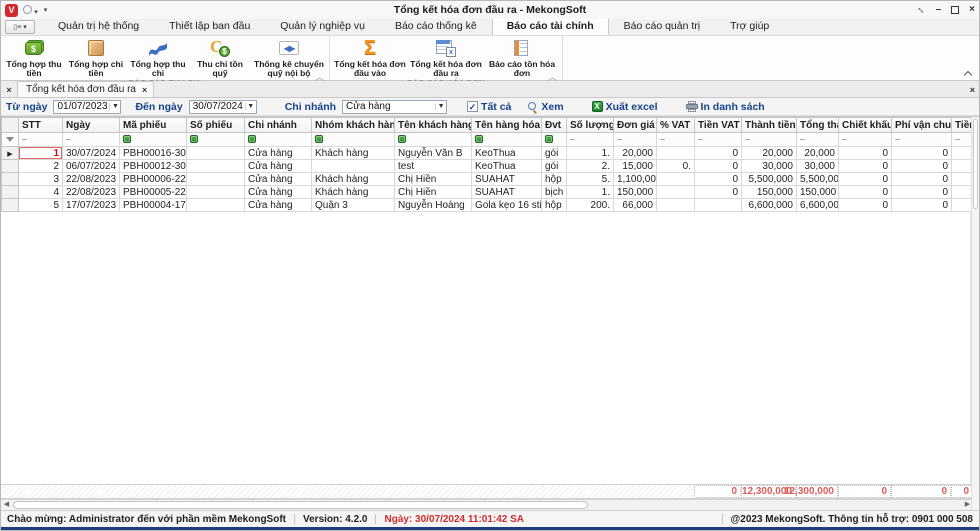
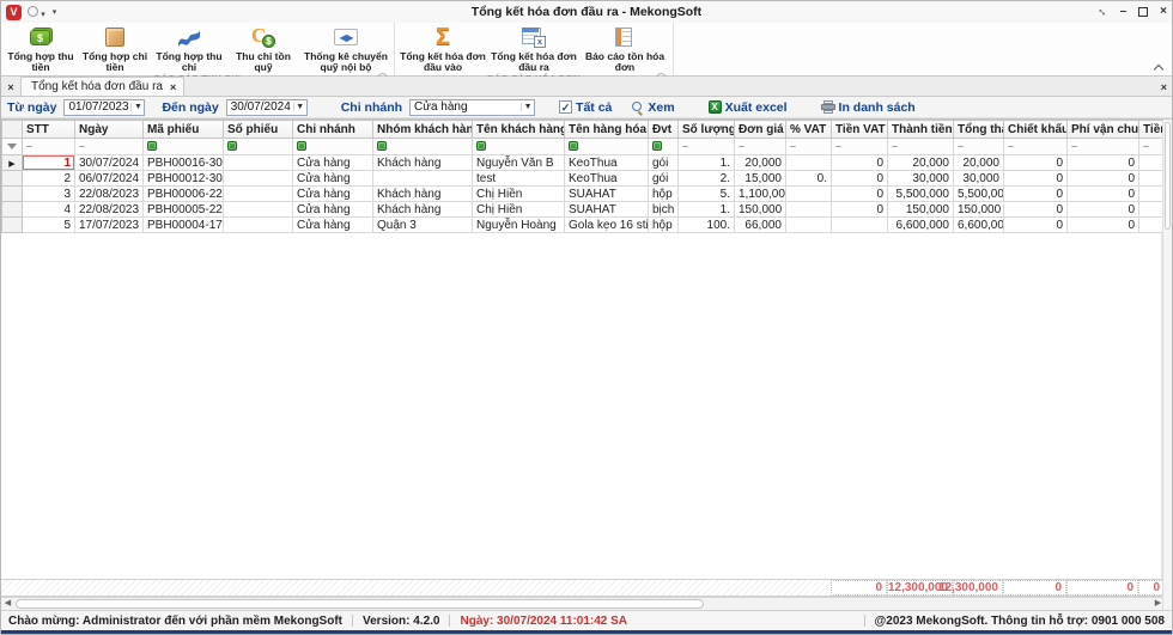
  V
  Tổng kết hóa đơn đầu ra - MekongSoft
  –
  ×
- Quản trị hệ thống
- Thiết lập ban đầu
- Quản lý nghiệp vụ
- Báo cáo thống kê
- Báo cáo tài chính
- Báo cáo quản trị
- Trợ giúp
  $
  Tổng hợp thu tiền
  Tổng hợp chi tiền
  Tổng hợp thu chi
  C
  $
  Thu chi tồn quỹ
  ◀▶
  Thống kê chuyển quỹ nội bộ
  Σ
  Tổng kết hóa đơn đầu vào
  Tổng kết hóa đơn đầu ra
  Báo cáo tồn hóa đơn
  ×
  Tổng kết hóa đơn đầu ra
  ×
  ×
  Từ ngày
  01/07/2023
  Đến ngày
  30/07/2024
  Chi nhánh
  Cửa hàng
  ✓
  Tất cả
  Xem
  X
  Xuất excel
  In danh sách
  	STT	Ngày	Mã phiếu	Số phiếu	Chi nhánh	Nhóm khách hàn	Tên khách hàn	Tên hàng hóa	Đvt	Số lượng	Đơn giá	% VAT	Tiền VAT	Thành tiền	Tổng th	Chiết khấu	Phí vận chu	Tiề
  	–	–								–	–	–	–	–	–	–	–	–
  	1	30/07/2024	PBH00016-30		Cửa hàng	Khách hàng	Nguyễn Văn B	KeoThua	gói	1.	20,000		0	20,000	20,000	0	0
  	2	06/07/2024	PBH00012-30		Cửa hàng		test	KeoThua	gói	2.	15,000	0.	0	30,000	30,000	0	0
  	3	22/08/2023	PBH00006-22		Cửa hàng	Khách hàng	Chị Hiền	SUAHAT	hộp	5.	1,100,00		0	5,500,000	5,500,00	0	0
  	4	22/08/2023	PBH00005-22		Cửa hàng	Khách hàng	Chị Hiền	SUAHAT	bịch	1.	150,000		0	150,000	150,000	0	0
- 	5	17/07/2023	PBH00004-17		Cửa hàng	Quận 3	Nguyễn Hoàng	Gola kẹo 16 sti	hộp	200.	66,000			6,600,000	6,600,00	0	0
+ 	5	17/07/2023	PBH00004-17		Cửa hàng	Quận 3	Nguyễn Hoàng	Gola kẹo 16 sti	hộp	100.	66,000			6,600,000	6,600,00	0	0
  0
  12,300,000
  12,300,000
  0
  0
  0
  Chào mừng: Administrator đến với phần mềm MekongSoft
  Version: 4.2.0
  Ngày: 30/07/2024 11:01:42 SA
  @2023 MekongSoft. Thông tin hỗ trợ: 0901 000 508
